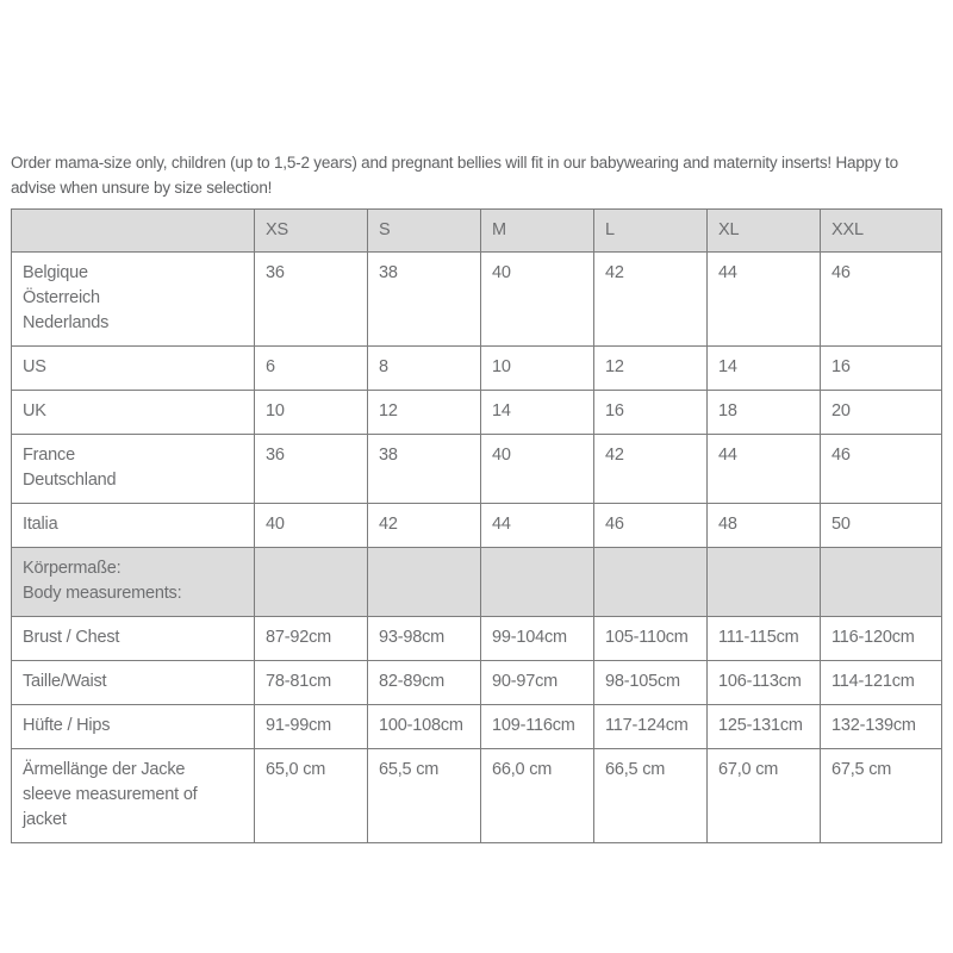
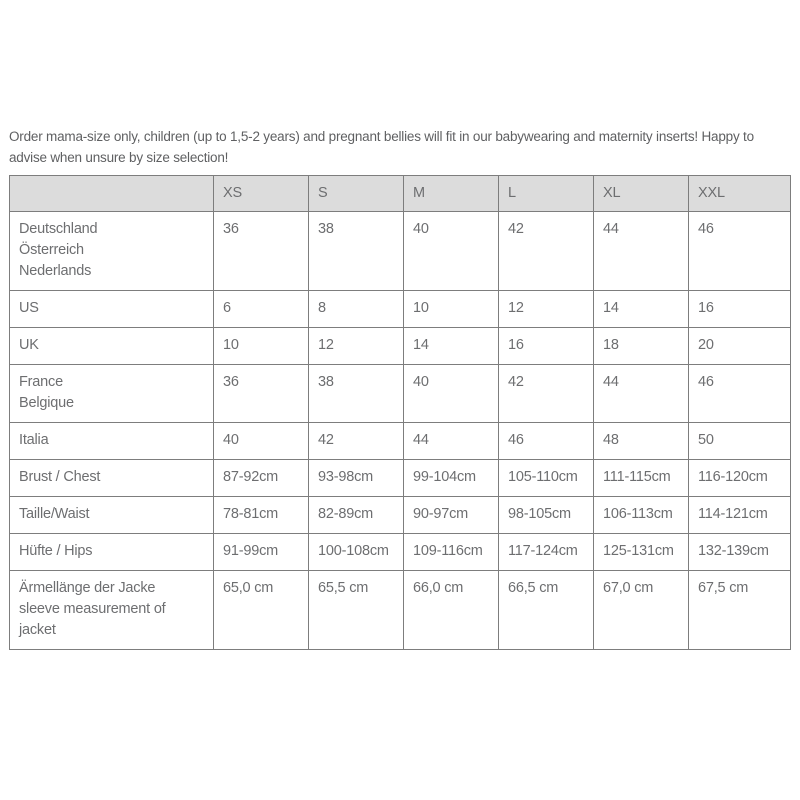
  Order mama-size only, children (up to 1,5-2 years) and pregnant bellies will fit in our babywearing and maternity inserts! Happy to advise when unsure by size selection!
  	XS	S	M	L	XL	XXL
- BelgiqueÖsterreichNederlands	36	38	40	42	44	46
+ DeutschlandÖsterreichNederlands	36	38	40	42	44	46
  US	6	8	10	12	14	16
  UK	10	12	14	16	18	20
- FranceDeutschland	36	38	40	42	44	46
+ FranceBelgique	36	38	40	42	44	46
  Italia	40	42	44	46	48	50
- Körpermaße:Body measurements:
  Brust / Chest	87-92cm	93-98cm	99-104cm	105-110cm	111-115cm	116-120cm
  Taille/Waist	78-81cm	82-89cm	90-97cm	98-105cm	106-113cm	114-121cm
  Hüfte / Hips	91-99cm	100-108cm	109-116cm	117-124cm	125-131cm	132-139cm
  Ärmellänge der Jackesleeve measurement of jacket	65,0 cm	65,5 cm	66,0 cm	66,5 cm	67,0 cm	67,5 cm
